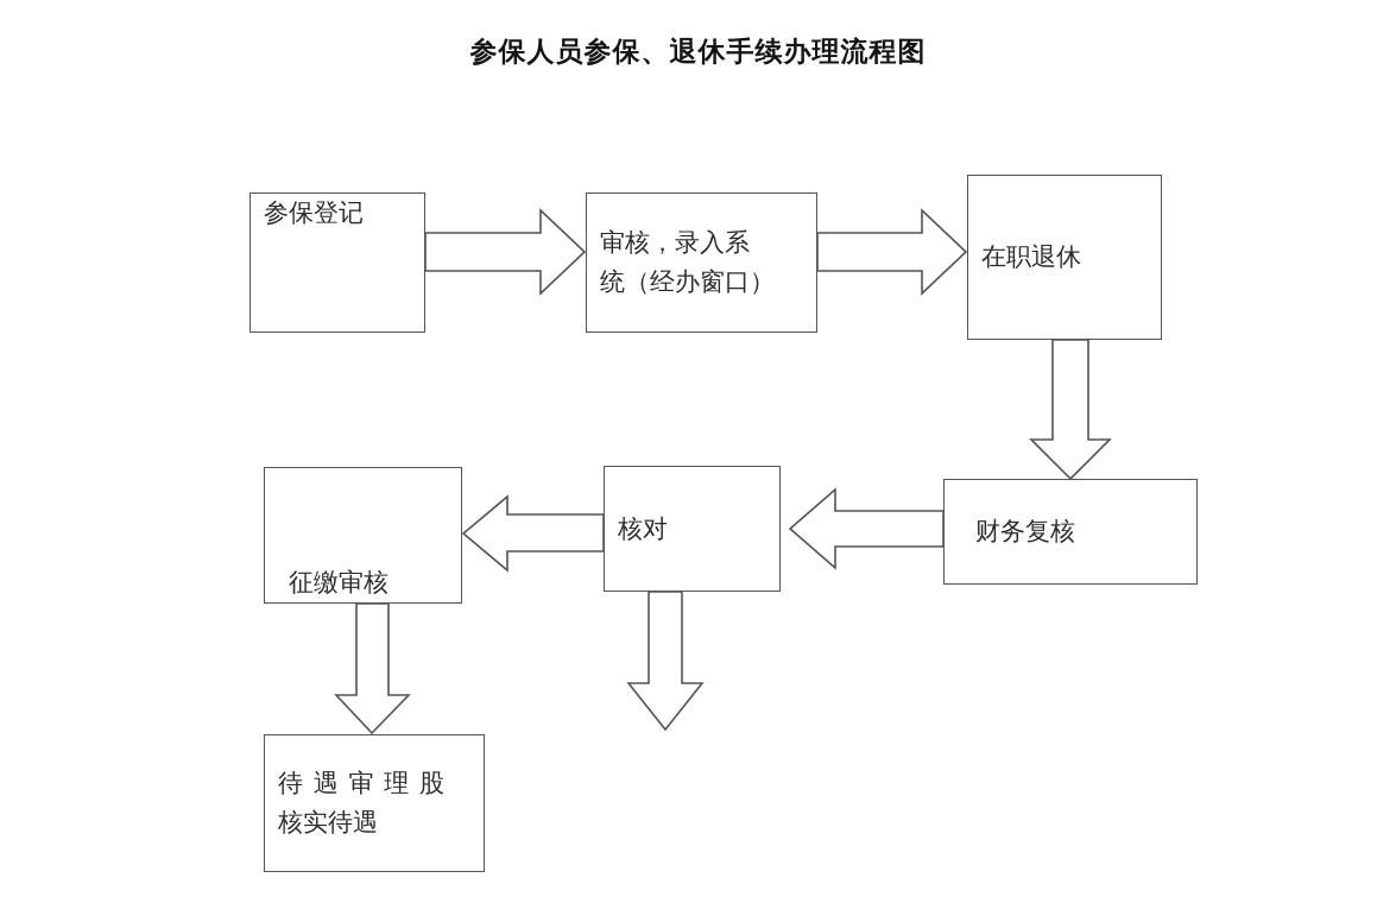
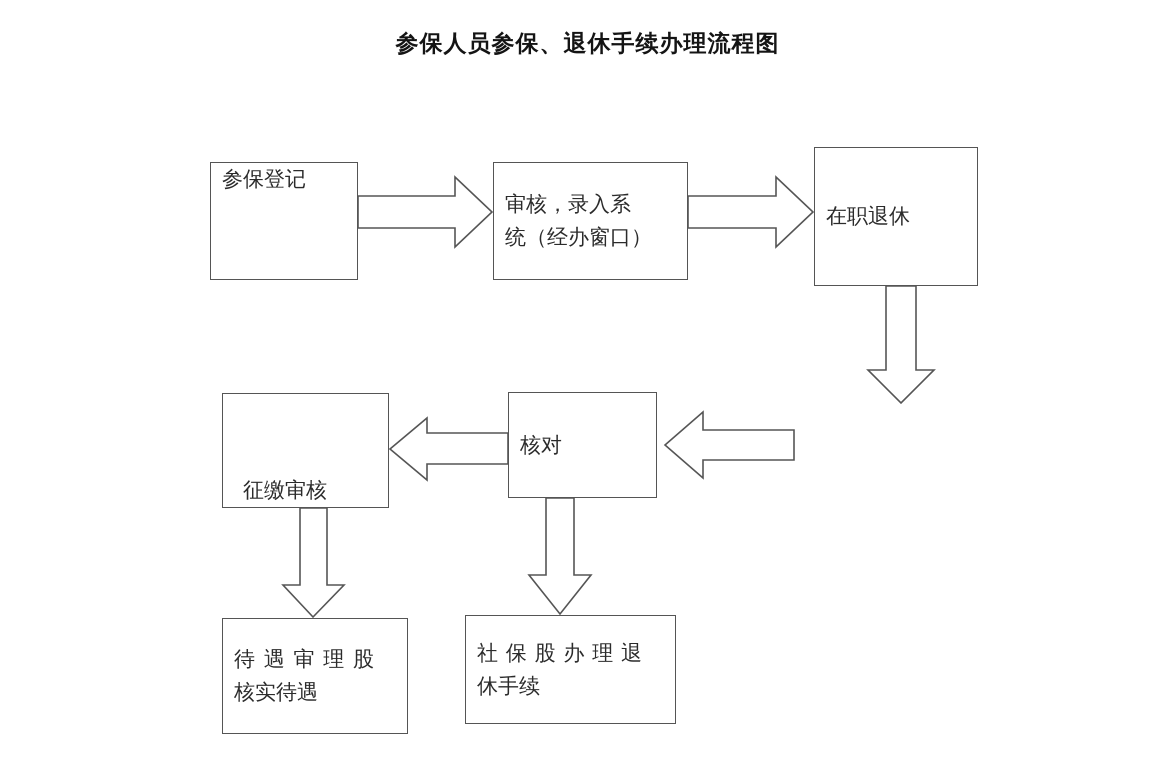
  参保人员参保、退休手续办理流程图
  参保登记
  审核，录入系
  统（经办窗口）
  在职退休
- 财务复核
  核对
  征缴审核
  待遇审理股
  核实待遇
+ 社保股办理退
+ 休手续
